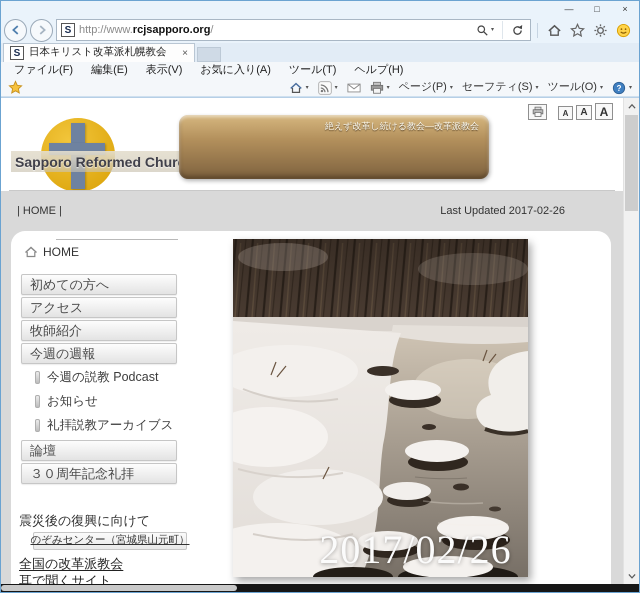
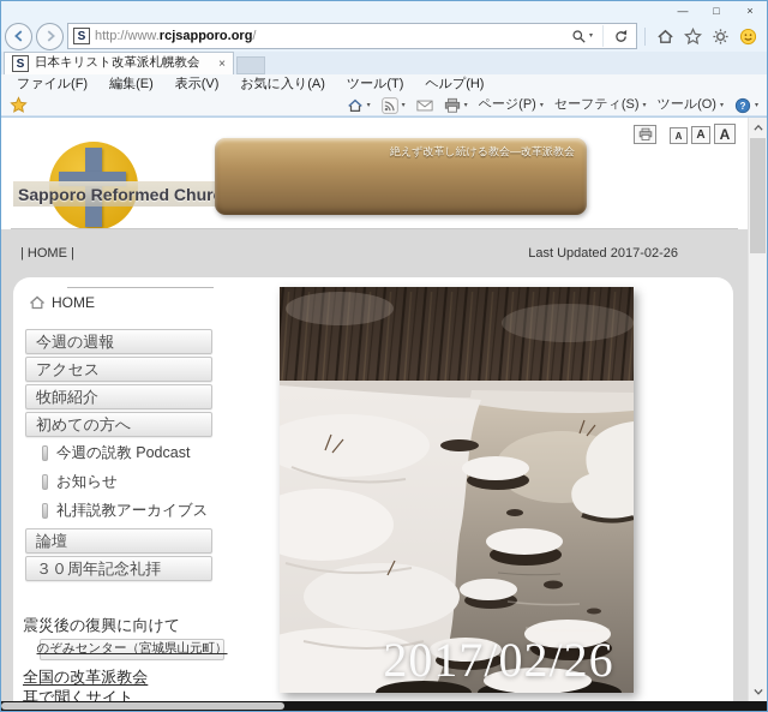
  —
  □
  ×
  S
  http://www.rcjsapporo.org/
  S
  日本キリスト改革派札幌教会
  ×
  ファイル(F)
  編集(E)
  表示(V)
  お気に入り(A)
  ツール(T)
  ヘルプ(H)
  ページ(P)
  セーフティ(S)
  ツール(O)
  ?
  A
  A
  A
  Sapporo Reformed Chur
  絶えず改革し続ける教会―改革派教会
  | HOME |
  Last Updated 2017-02-26
  HOME
- 初めての方へ
+ 今週の週報
  アクセス
  牧師紹介
- 今週の週報
+ 初めての方へ
  今週の説教 Podcast
  お知らせ
  礼拝説教アーカイブス
  論壇
  ３０周年記念礼拝
  震災後の復興に向けて
  のぞみセンター（宮城県山元町）
  全国の改革派教会
  耳で聞くサイト
  2017/02/26
